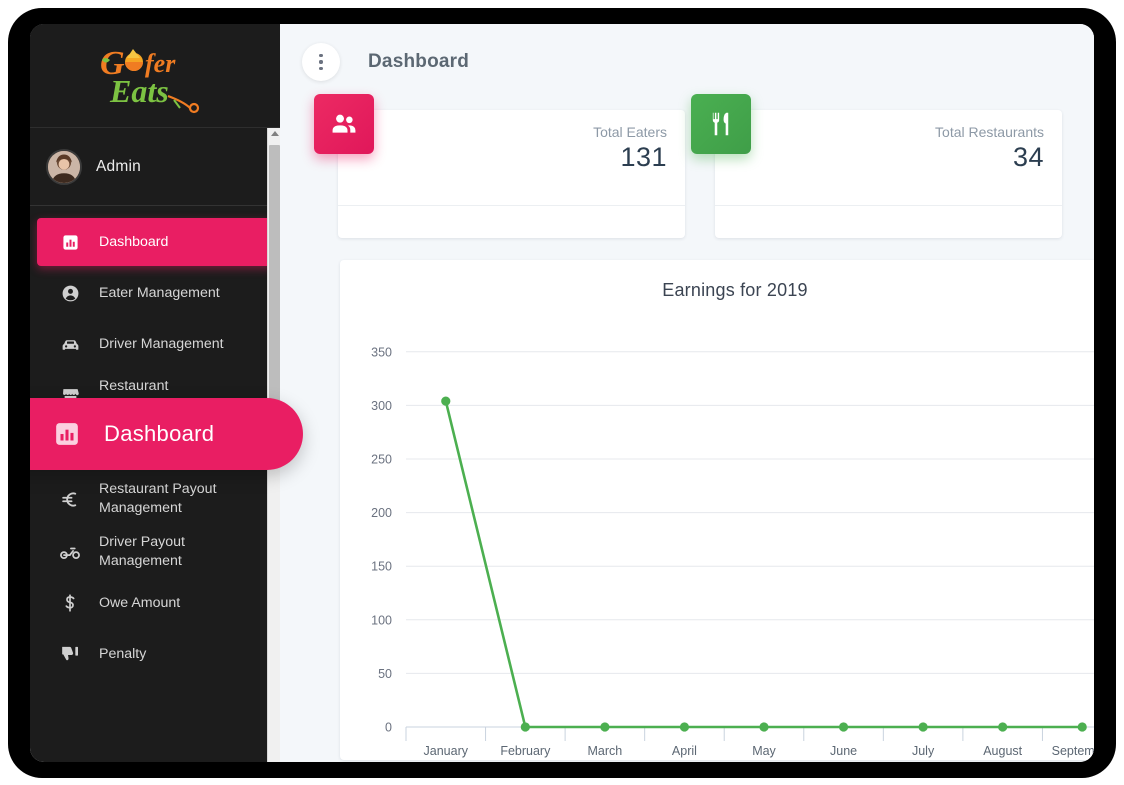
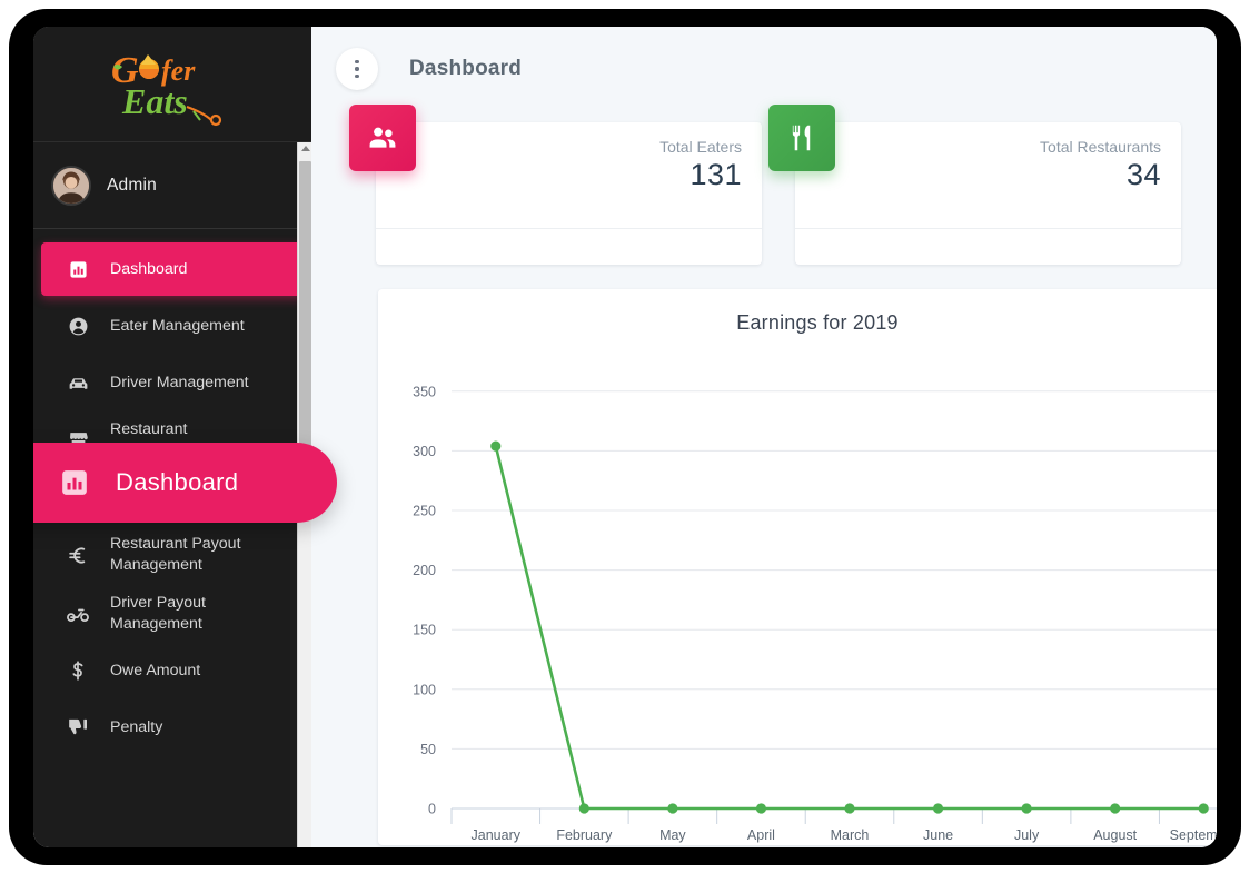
  G
  fer
  Eats
  Admin
  Dashboard
  Eater Management
  Driver Management
  Restaurant
  Restaurant Payout
  Management
  Driver Payout
  Management
  Owe Amount
  Penalty
  Dashboard
  Total Eaters
  131
  Total Restaurants
  34
  Earnings for 2019
  0
  50
  100
  150
  200
  250
  300
  350
  January
  February
- March
+ May
  April
- May
+ March
  June
  July
  August
  Dashboard
